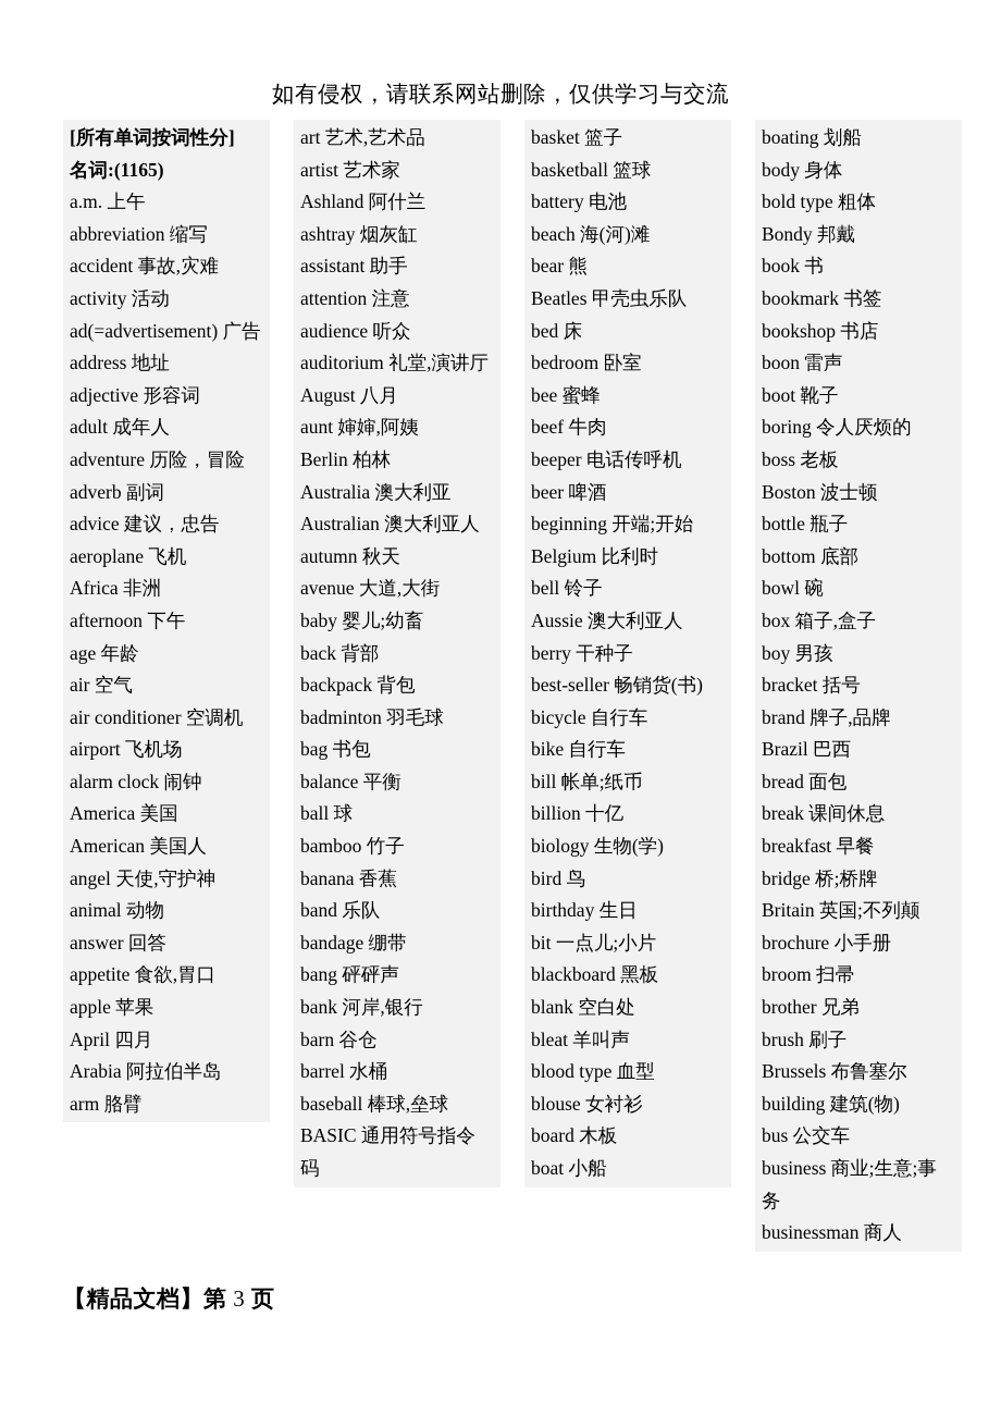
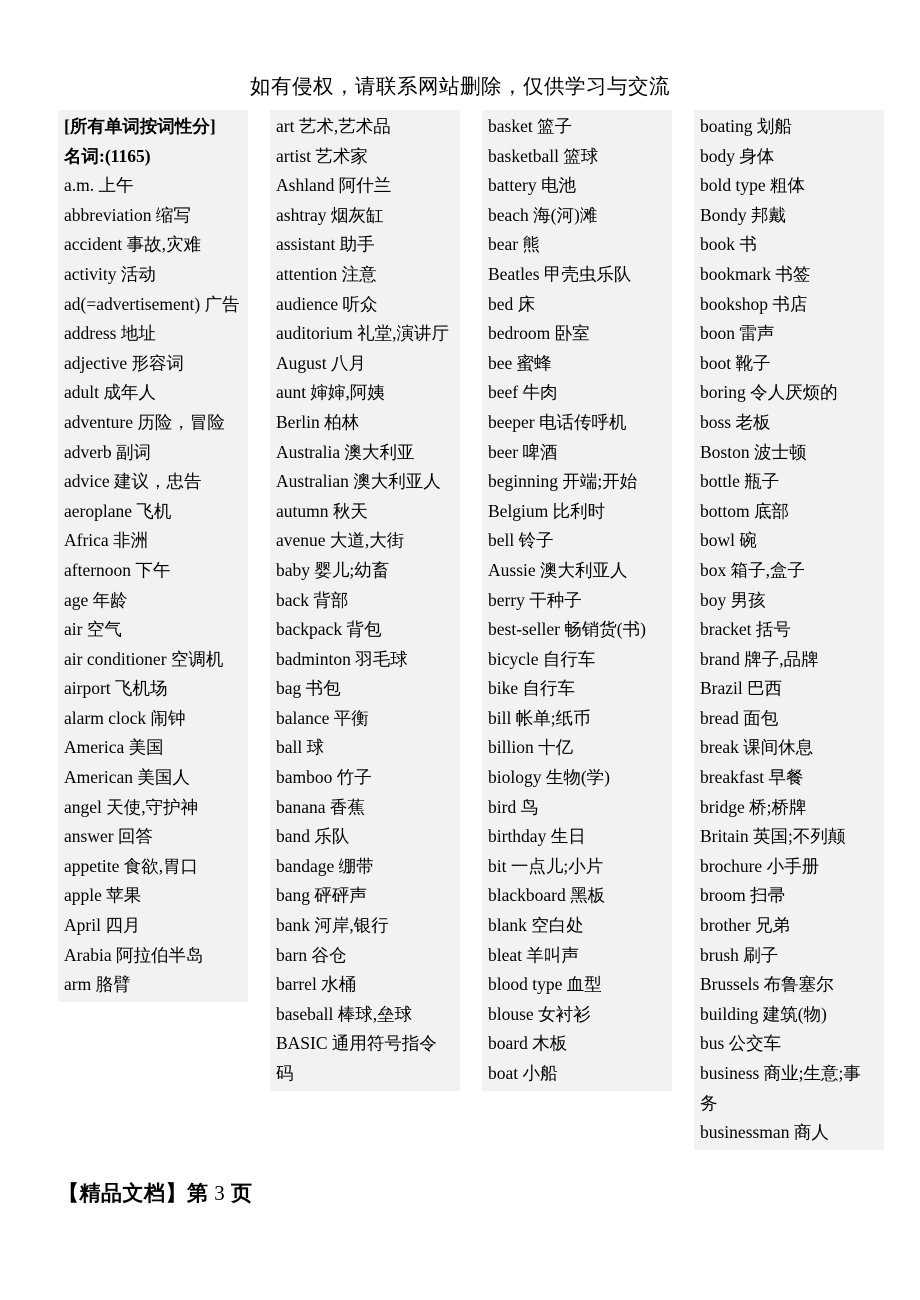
  如有侵权，请联系网站删除，仅供学习与交流
  [所有单词按词性分]
  名词:(1165)
  a.m. 上午
  abbreviation 缩写
  accident 事故,灾难
  activity 活动
  ad(=advertisement) 广告
  address 地址
  adjective 形容词
  adult 成年人
  adventure 历险，冒险
  adverb 副词
  advice 建议，忠告
  aeroplane 飞机
  Africa 非洲
  afternoon 下午
  age 年龄
  air 空气
  air conditioner 空调机
  airport 飞机场
  alarm clock 闹钟
  America 美国
  American 美国人
  angel 天使,守护神
- animal 动物
  answer 回答
  appetite 食欲,胃口
  apple 苹果
  April 四月
  Arabia 阿拉伯半岛
  arm 胳臂
  art 艺术,艺术品
  artist 艺术家
  Ashland 阿什兰
  ashtray 烟灰缸
  assistant 助手
  attention 注意
  audience 听众
  auditorium 礼堂,演讲厅
  August 八月
  aunt 婶婶,阿姨
  Berlin 柏林
  Australia 澳大利亚
  Australian 澳大利亚人
  autumn 秋天
  avenue 大道,大街
  baby 婴儿;幼畜
  back 背部
  backpack 背包
  badminton 羽毛球
  bag 书包
  balance 平衡
  ball 球
  bamboo 竹子
  banana 香蕉
  band 乐队
  bandage 绷带
  bang 砰砰声
  bank 河岸,银行
  barn 谷仓
  barrel 水桶
  baseball 棒球,垒球
  BASIC 通用符号指令码
  basket 篮子
  basketball 篮球
  battery 电池
  beach 海(河)滩
  bear 熊
  Beatles 甲壳虫乐队
  bed 床
  bedroom 卧室
  bee 蜜蜂
  beef 牛肉
  beeper 电话传呼机
  beer 啤酒
  beginning 开端;开始
  Belgium 比利时
  bell 铃子
  Aussie 澳大利亚人
  berry 干种子
  best-seller 畅销货(书)
  bicycle 自行车
  bike 自行车
  bill 帐单;纸币
  billion 十亿
  biology 生物(学)
  bird 鸟
  birthday 生日
  bit 一点儿;小片
  blackboard 黑板
  blank 空白处
  bleat 羊叫声
  blood type 血型
  blouse 女衬衫
  board 木板
  boat 小船
  boating 划船
  body 身体
  bold type 粗体
  Bondy 邦戴
  book 书
  bookmark 书签
  bookshop 书店
  boon 雷声
  boot 靴子
  boring 令人厌烦的
  boss 老板
  Boston 波士顿
  bottle 瓶子
  bottom 底部
  bowl 碗
  box 箱子,盒子
  boy 男孩
  bracket 括号
  brand 牌子,品牌
  Brazil 巴西
  bread 面包
  break 课间休息
  breakfast 早餐
  bridge 桥;桥牌
  Britain 英国;不列颠
  brochure 小手册
  broom 扫帚
  brother 兄弟
  brush 刷子
  Brussels 布鲁塞尔
  building 建筑(物)
  bus 公交车
  business 商业;生意;事务
  businessman 商人
  【精品文档】第 3 页
